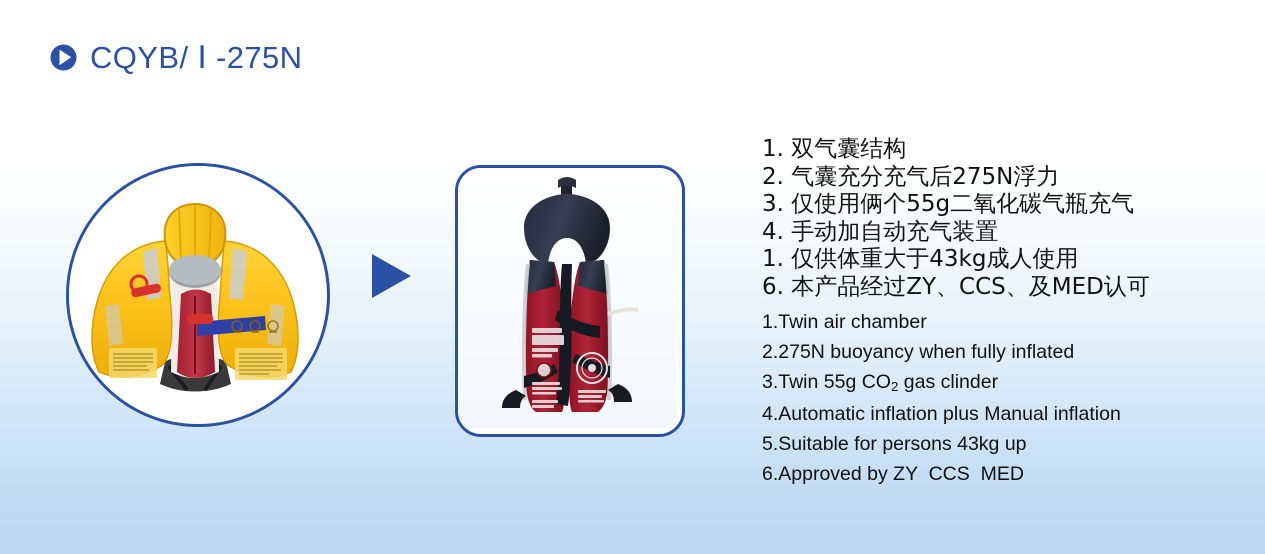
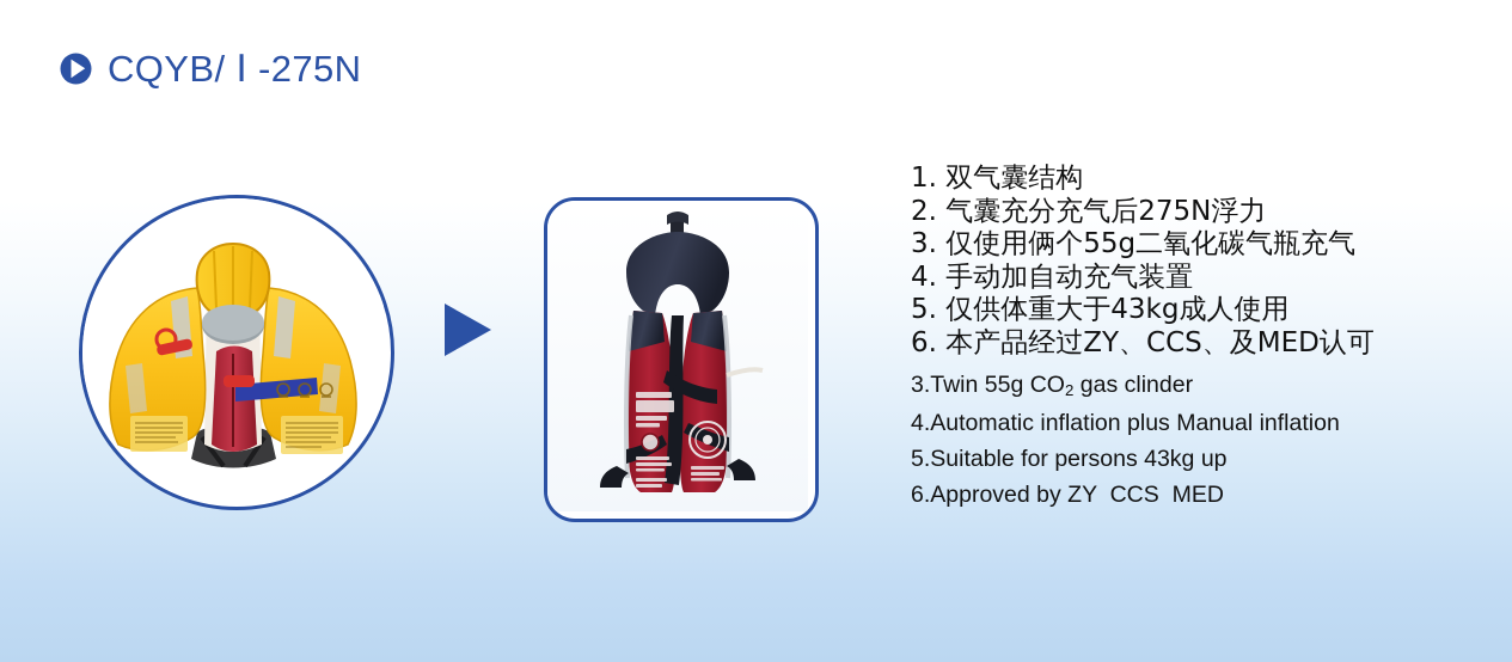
  CQYB/ Ⅰ -275N
  1. 双气囊结构
  2. 气囊充分充气后275N浮力
  3. 仅使用俩个55g二氧化碳气瓶充气
  4. 手动加自动充气装置
- 1. 仅供体重大于43kg成人使用
+ 5. 仅供体重大于43kg成人使用
  6. 本产品经过ZY、CCS、及MED认可
- 1.Twin air chamber
- 2.275N buoyancy when fully inflated
  3.Twin 55g CO2 gas clinder
  4.Automatic inflation plus Manual inflation
  5.Suitable for persons 43kg up
  6.Approved by ZY CCS MED
